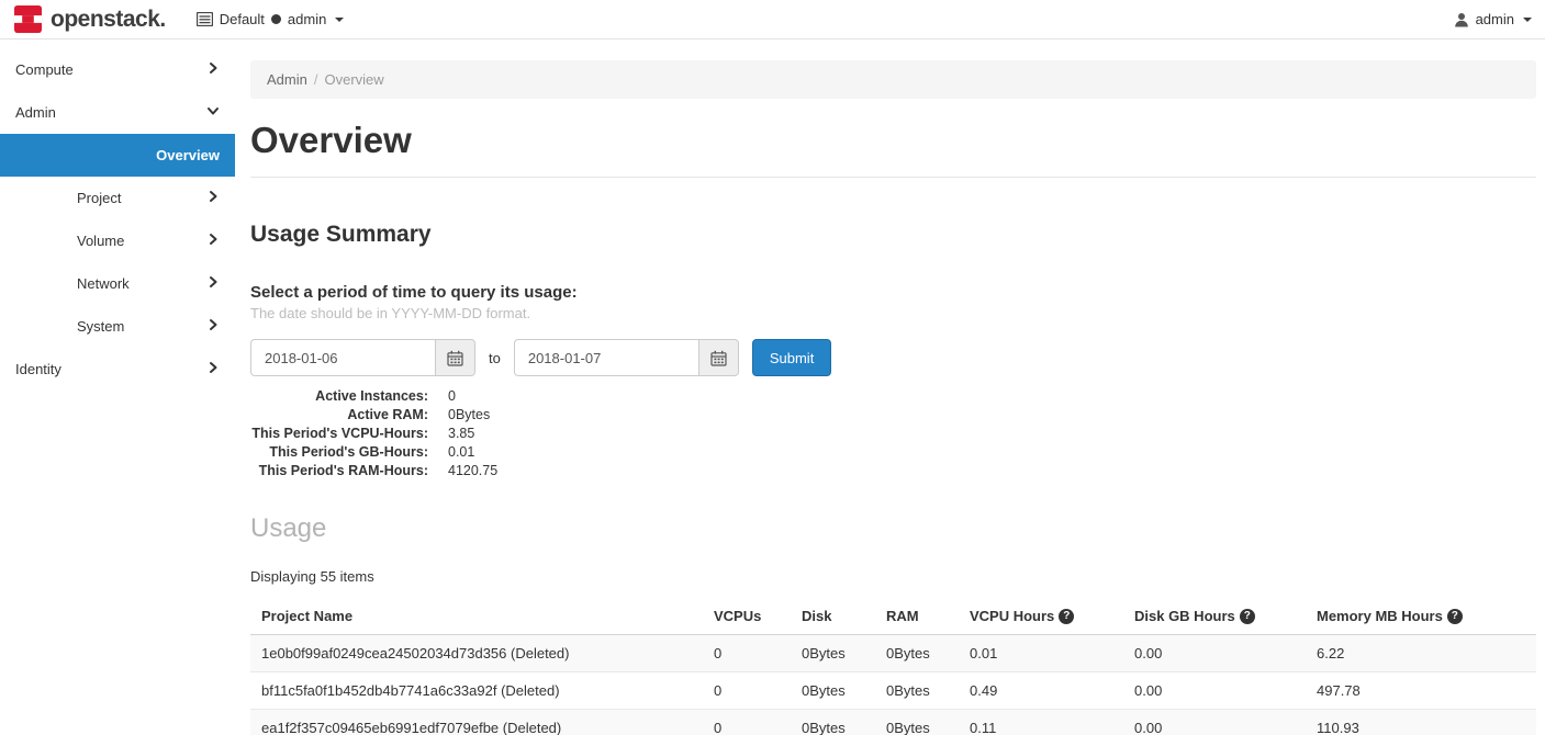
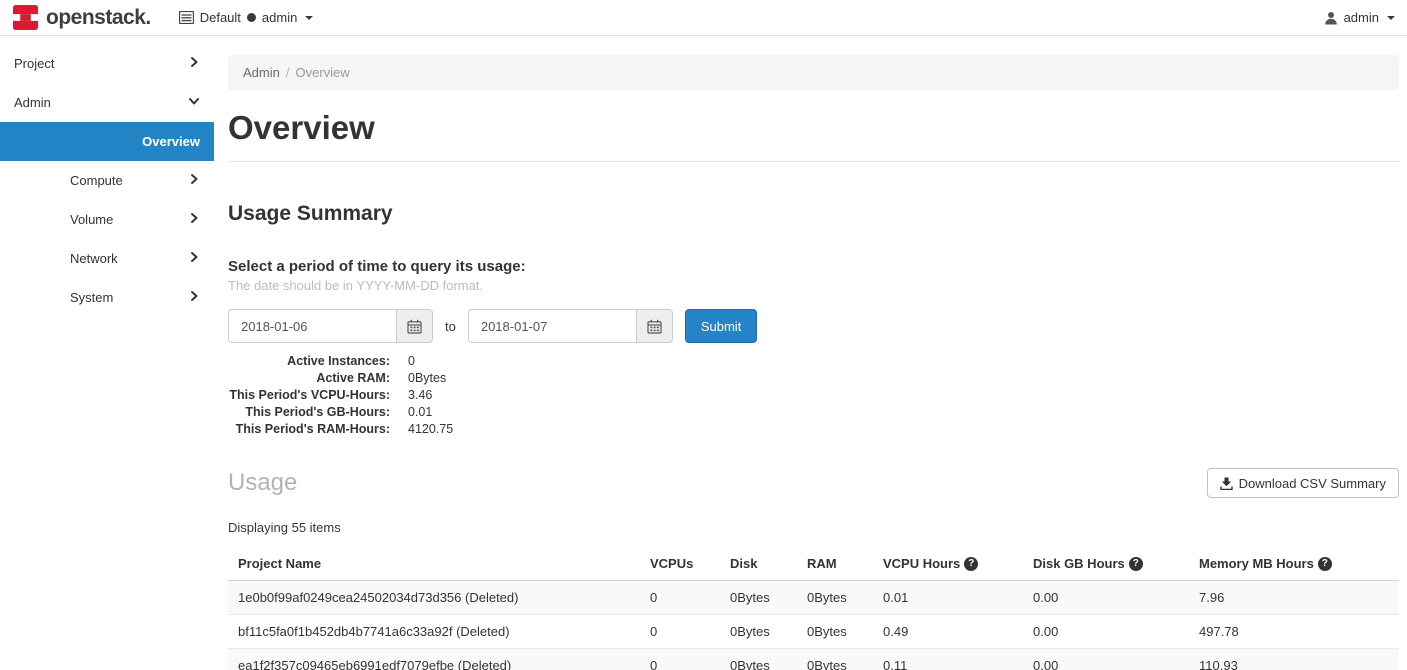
  openstack.
  Default
  admin
  admin
- Compute
+ Project
  Admin
  Overview
- Project
+ Compute
  Volume
  Network
  System
- Identity
  Admin / Overview
  Overview
  Usage Summary
  Select a period of time to query its usage:
  The date should be in YYYY-MM-DD format.
  2018-01-06
  to
  2018-01-07
  Submit
  Active Instances:
  0
  Active RAM:
  0Bytes
  This Period's VCPU-Hours:
- 3.85
+ 3.46
  This Period's GB-Hours:
  0.01
  This Period's RAM-Hours:
  4120.75
  Usage
+ Download CSV Summary
  Displaying 55 items
  Project Name	VCPUs	Disk	RAM	VCPU Hours ?	Disk GB Hours ?	Memory MB Hours ?
- 1e0b0f99af0249cea24502034d73d356 (Deleted)	0	0Bytes	0Bytes	0.01	0.00	6.22
+ 1e0b0f99af0249cea24502034d73d356 (Deleted)	0	0Bytes	0Bytes	0.01	0.00	7.96
  bf11c5fa0f1b452db4b7741a6c33a92f (Deleted)	0	0Bytes	0Bytes	0.49	0.00	497.78
  ea1f2f357c09465eb6991edf7079efbe (Deleted)	0	0Bytes	0Bytes	0.11	0.00	110.93
